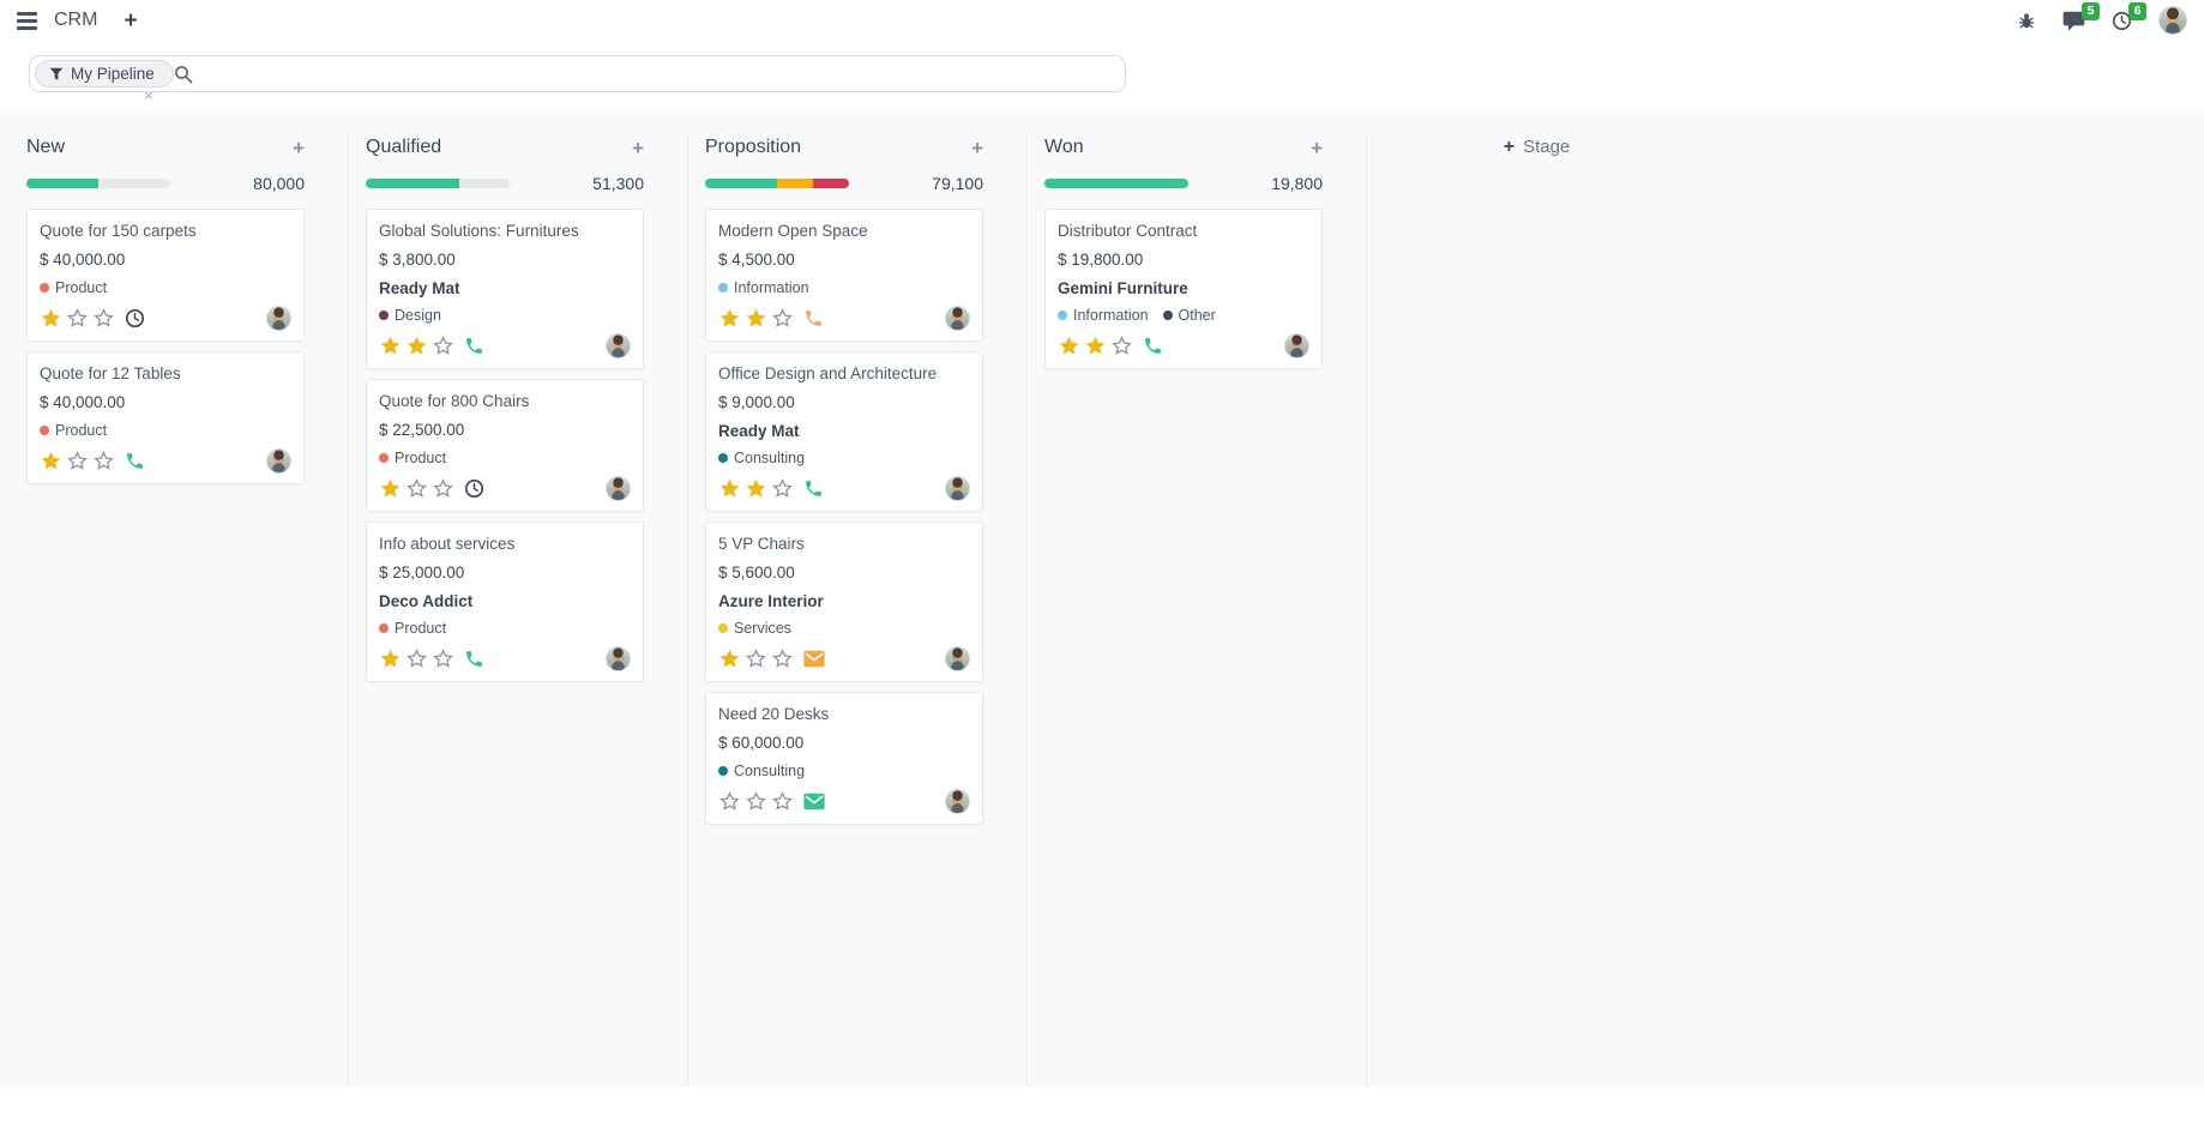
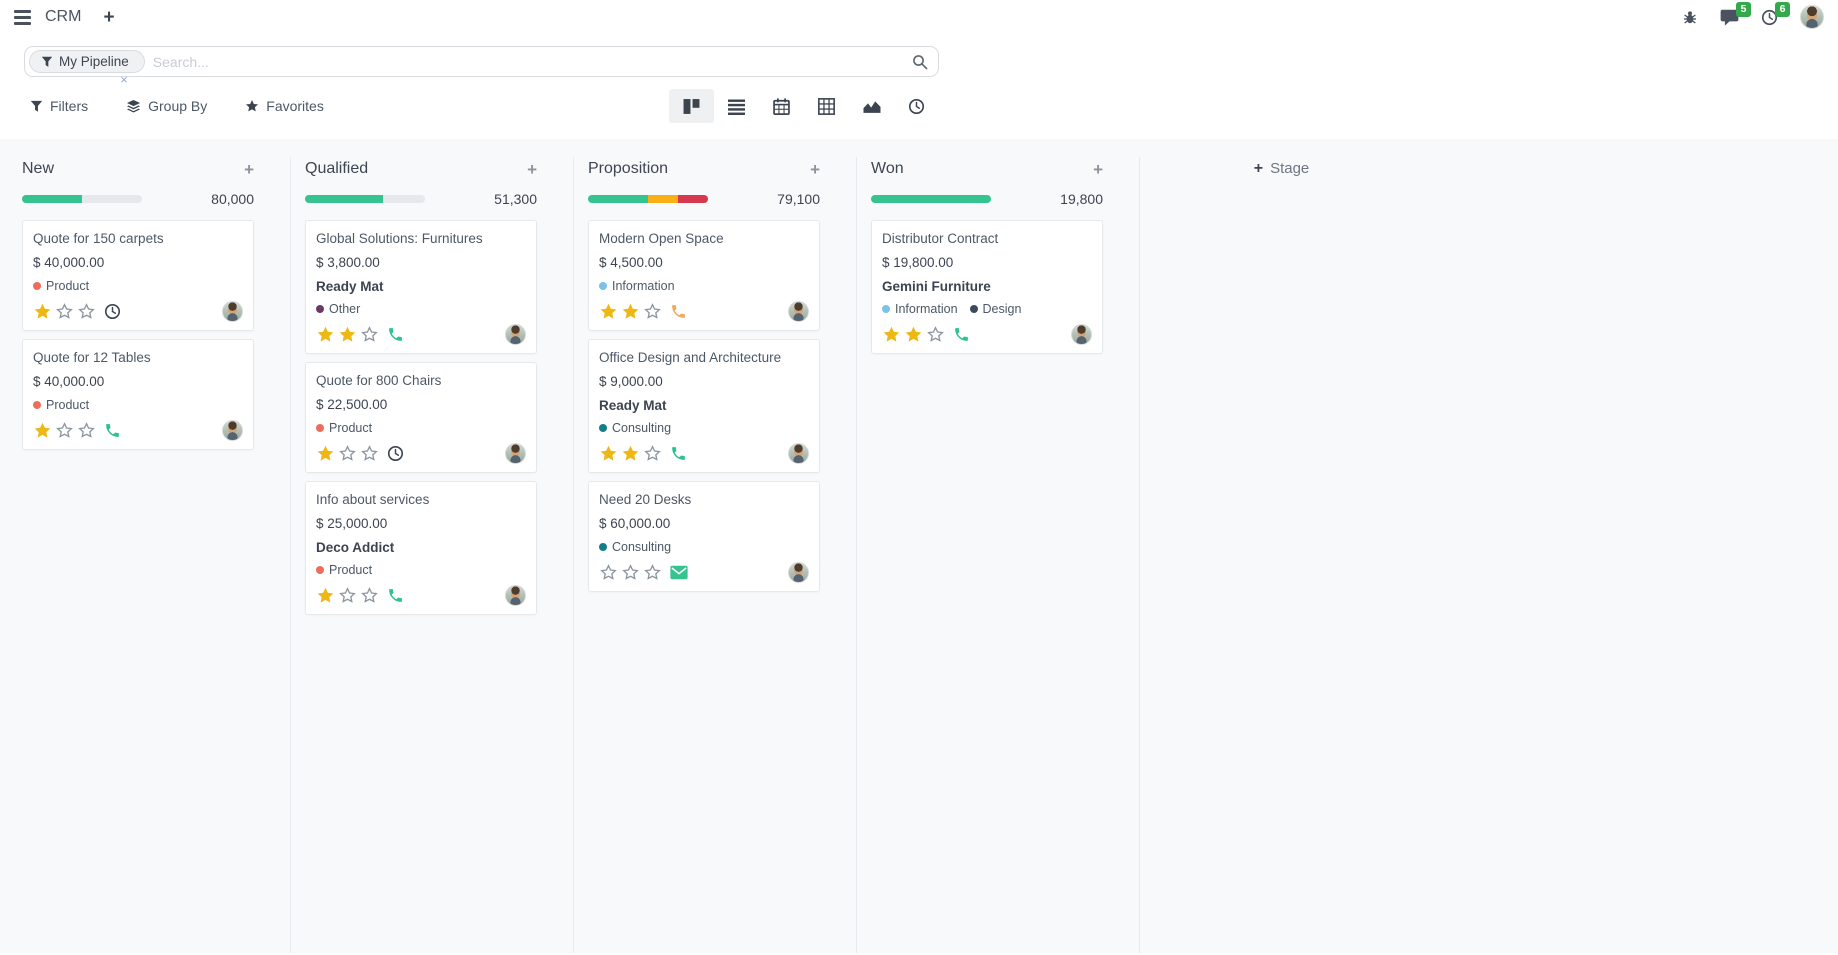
  CRM
  +
  5
  6
  My Pipeline
  ×
+ Search...
+ Filters
+ Group By
+ Favorites
  New
  +
  80,000
  Quote for 150 carpets
  $ 40,000.00
  Product
  Quote for 12 Tables
  $ 40,000.00
  Product
  Qualified
  +
  51,300
  Global Solutions: Furnitures
  $ 3,800.00
  Ready Mat
- Design
+ Other
  Quote for 800 Chairs
  $ 22,500.00
  Product
  Info about services
  $ 25,000.00
  Deco Addict
  Product
  Proposition
  +
  79,100
  Modern Open Space
  $ 4,500.00
  Information
  Office Design and Architecture
  $ 9,000.00
  Ready Mat
  Consulting
- 5 VP Chairs
- $ 5,600.00
- Azure Interior
- Services
  Need 20 Desks
  $ 60,000.00
  Consulting
  Won
  +
  19,800
  Distributor Contract
  $ 19,800.00
  Gemini Furniture
  Information
- Other
+ Design
  +
  Stage
